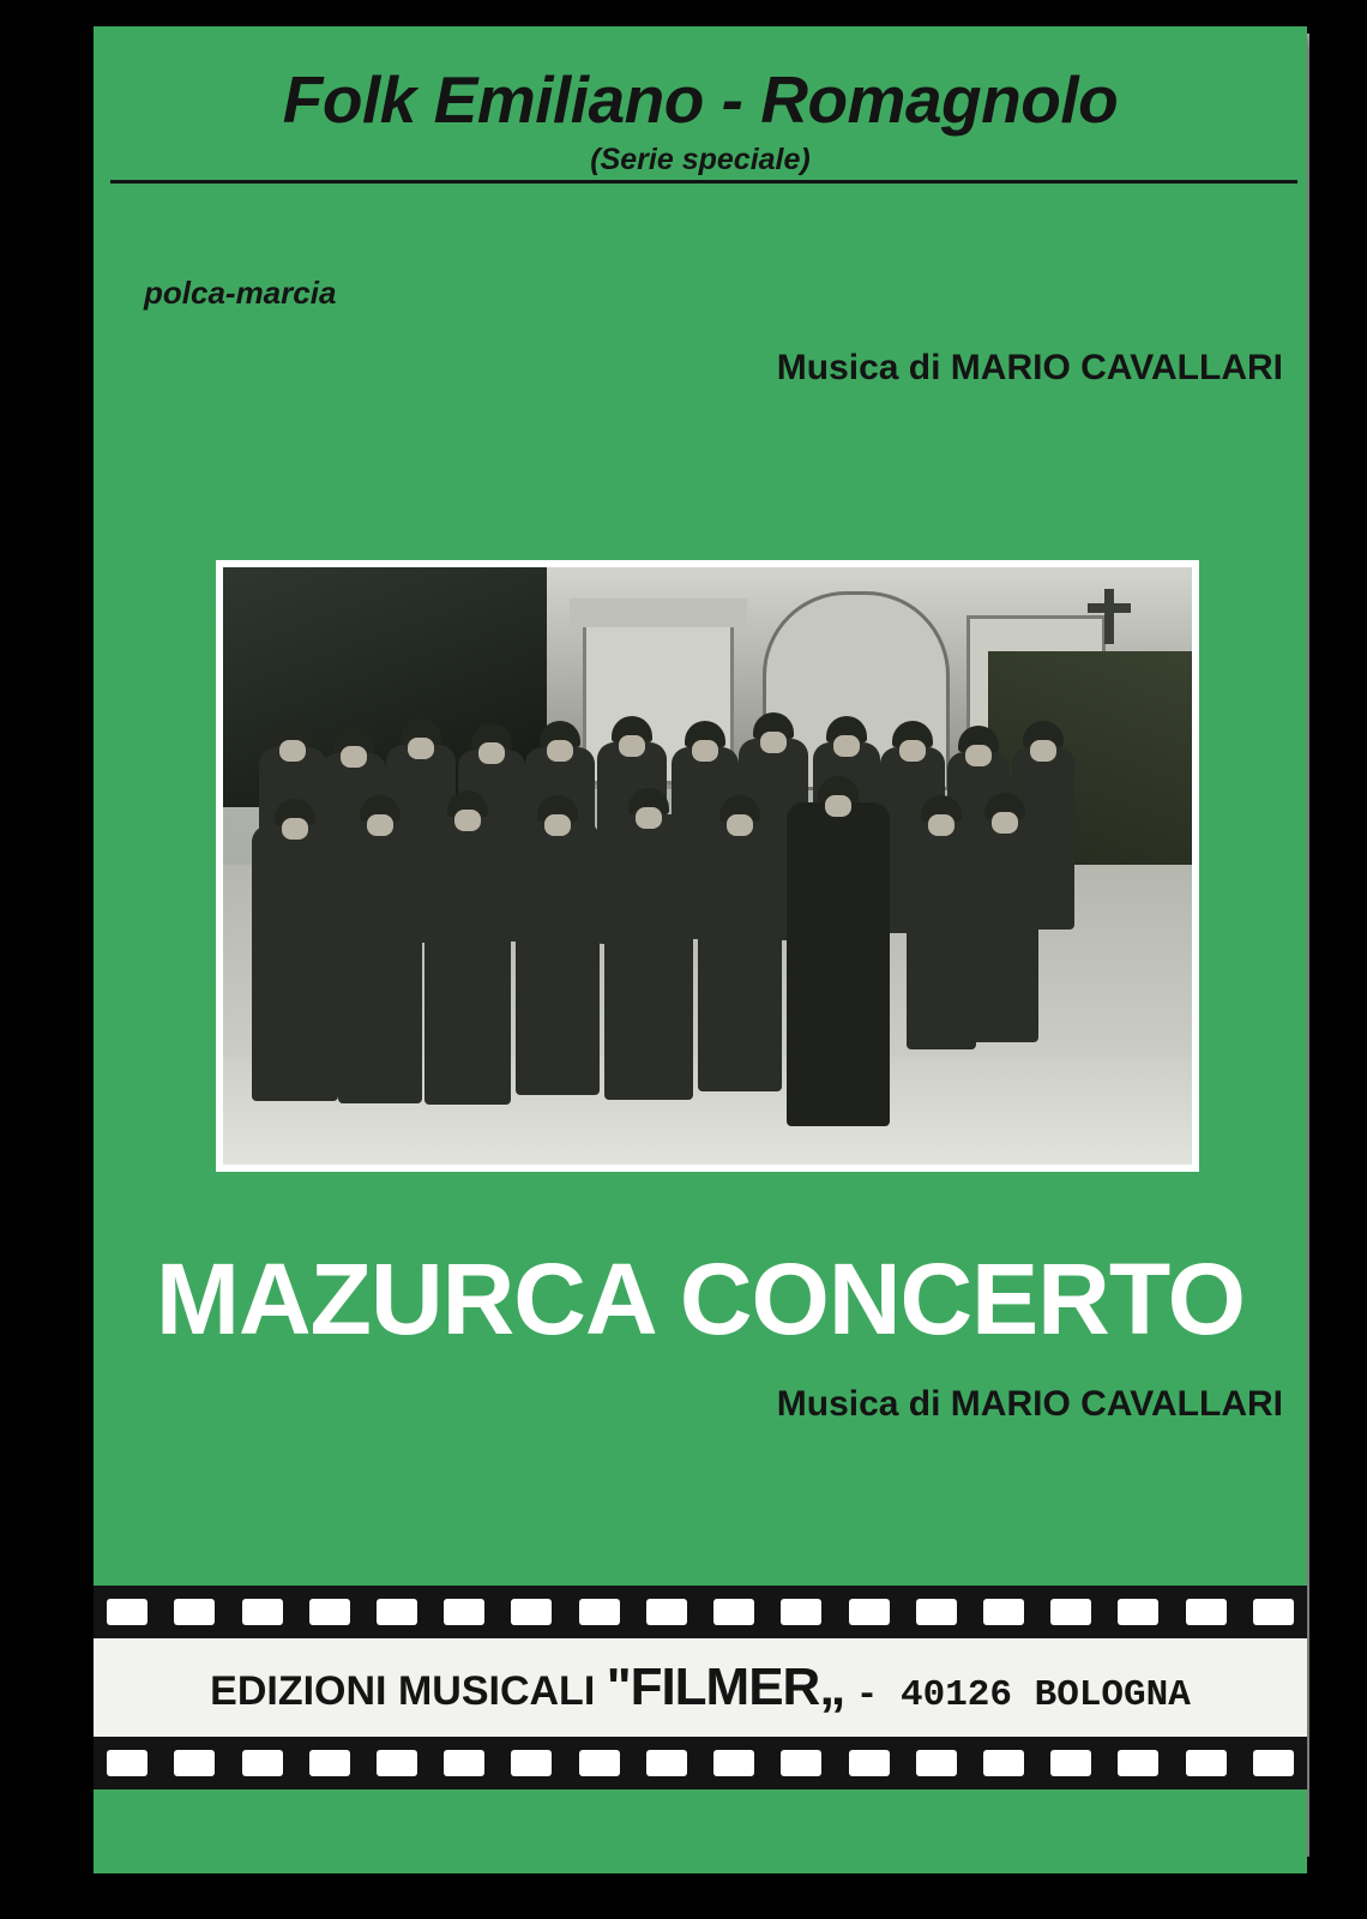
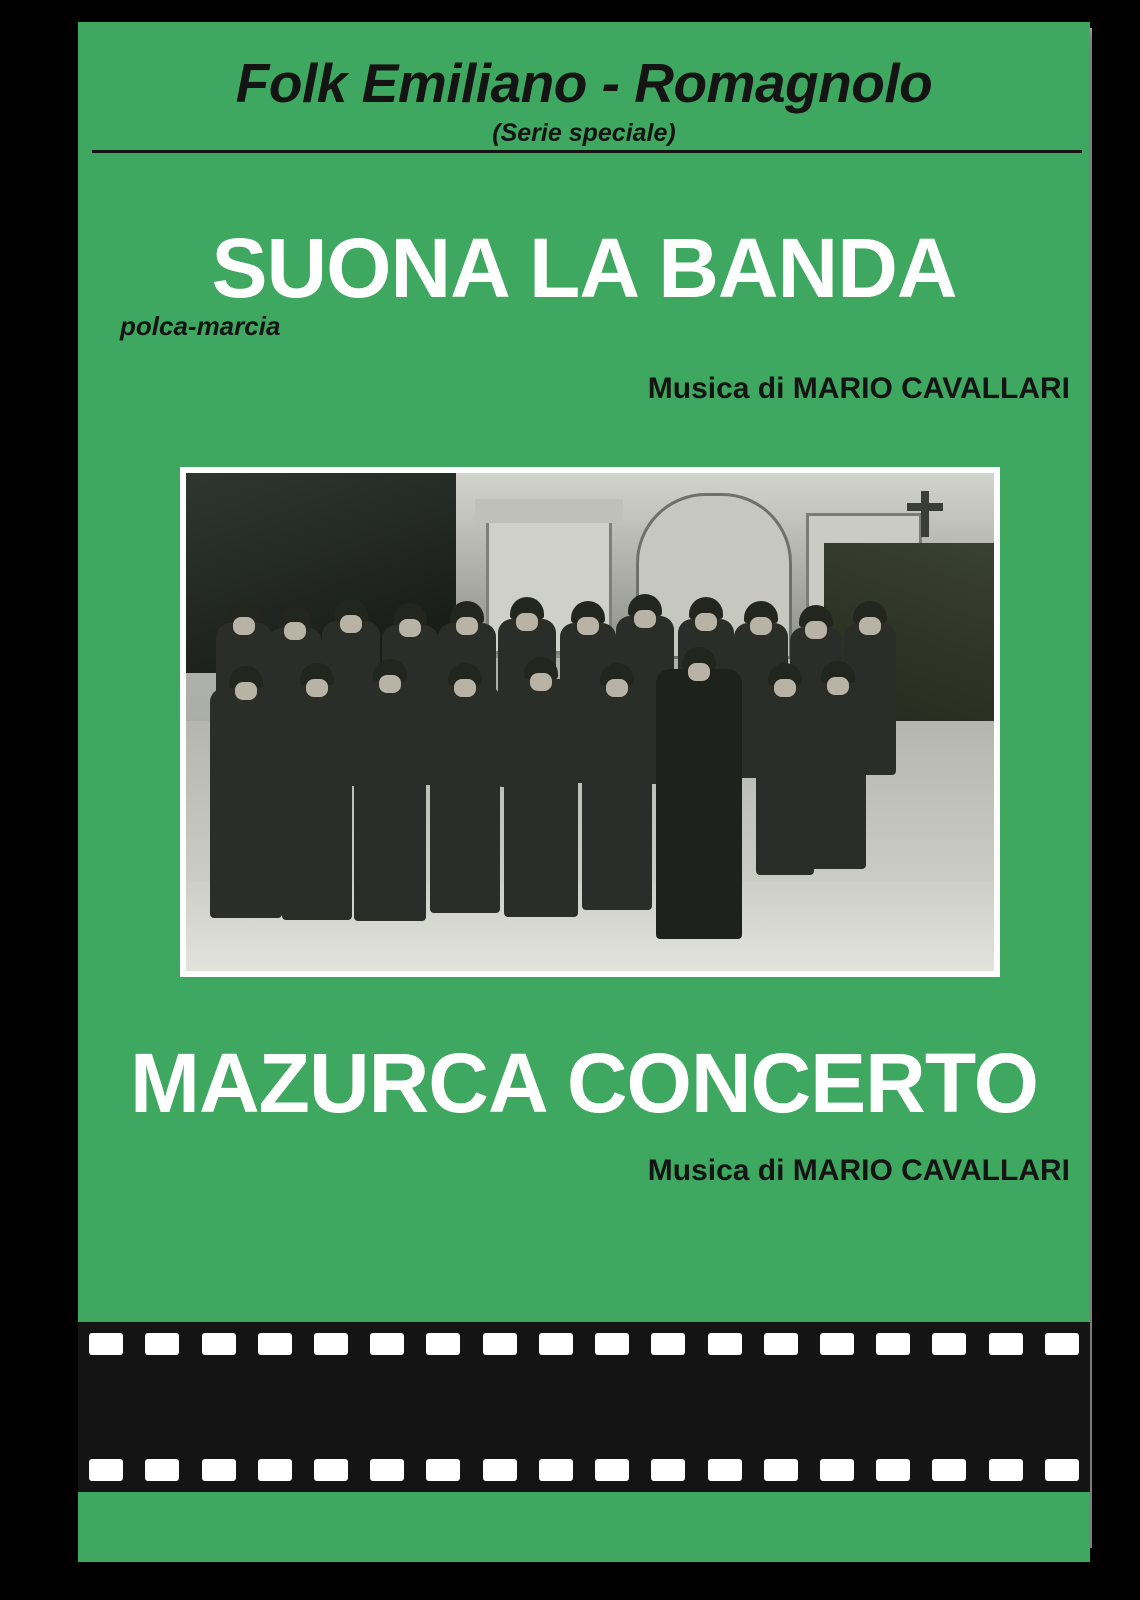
  Folk Emiliano - Romagnolo
  (Serie speciale)
+ SUONA LA BANDA
  polca-marcia
  Musica di MARIO CAVALLARI
  MAZURCA CONCERTO
  Musica di MARIO CAVALLARI
- EDIZIONI MUSICALI "FILMER„ - 40126 BOLOGNA
